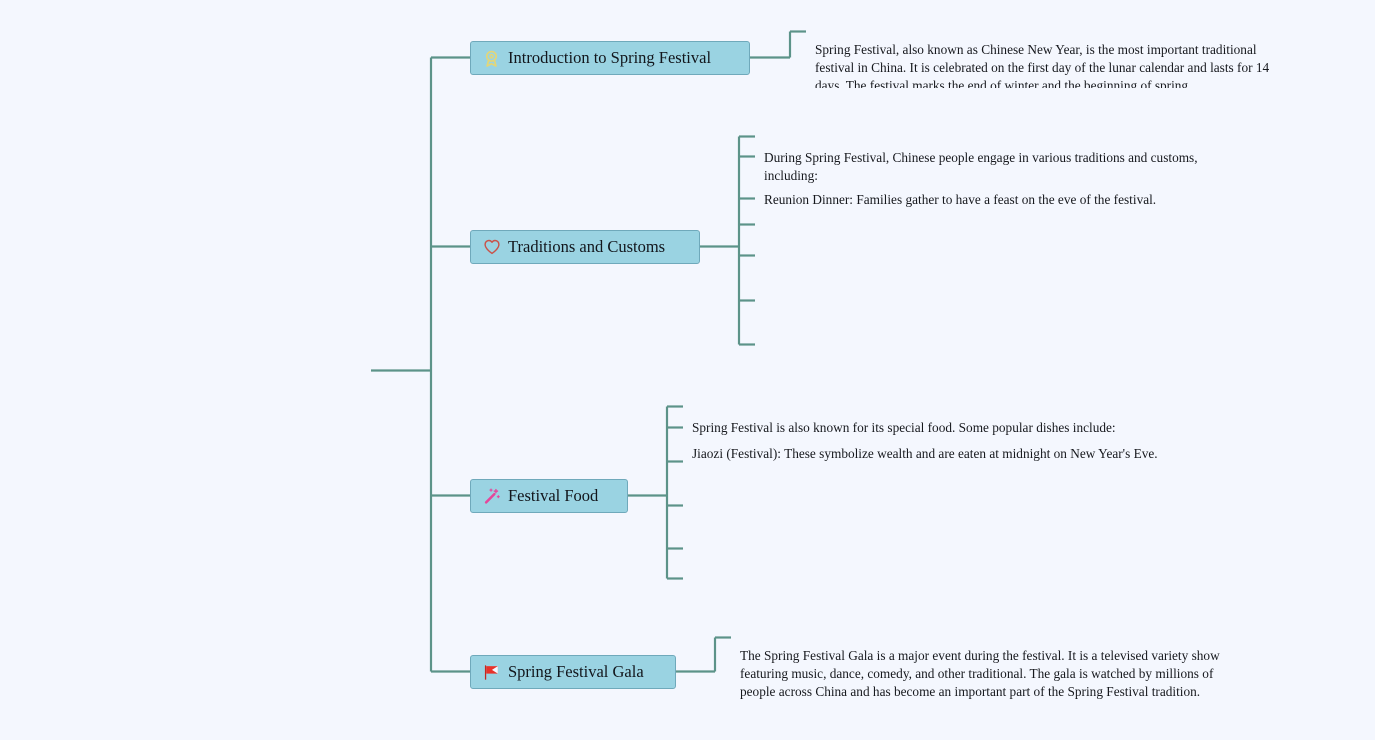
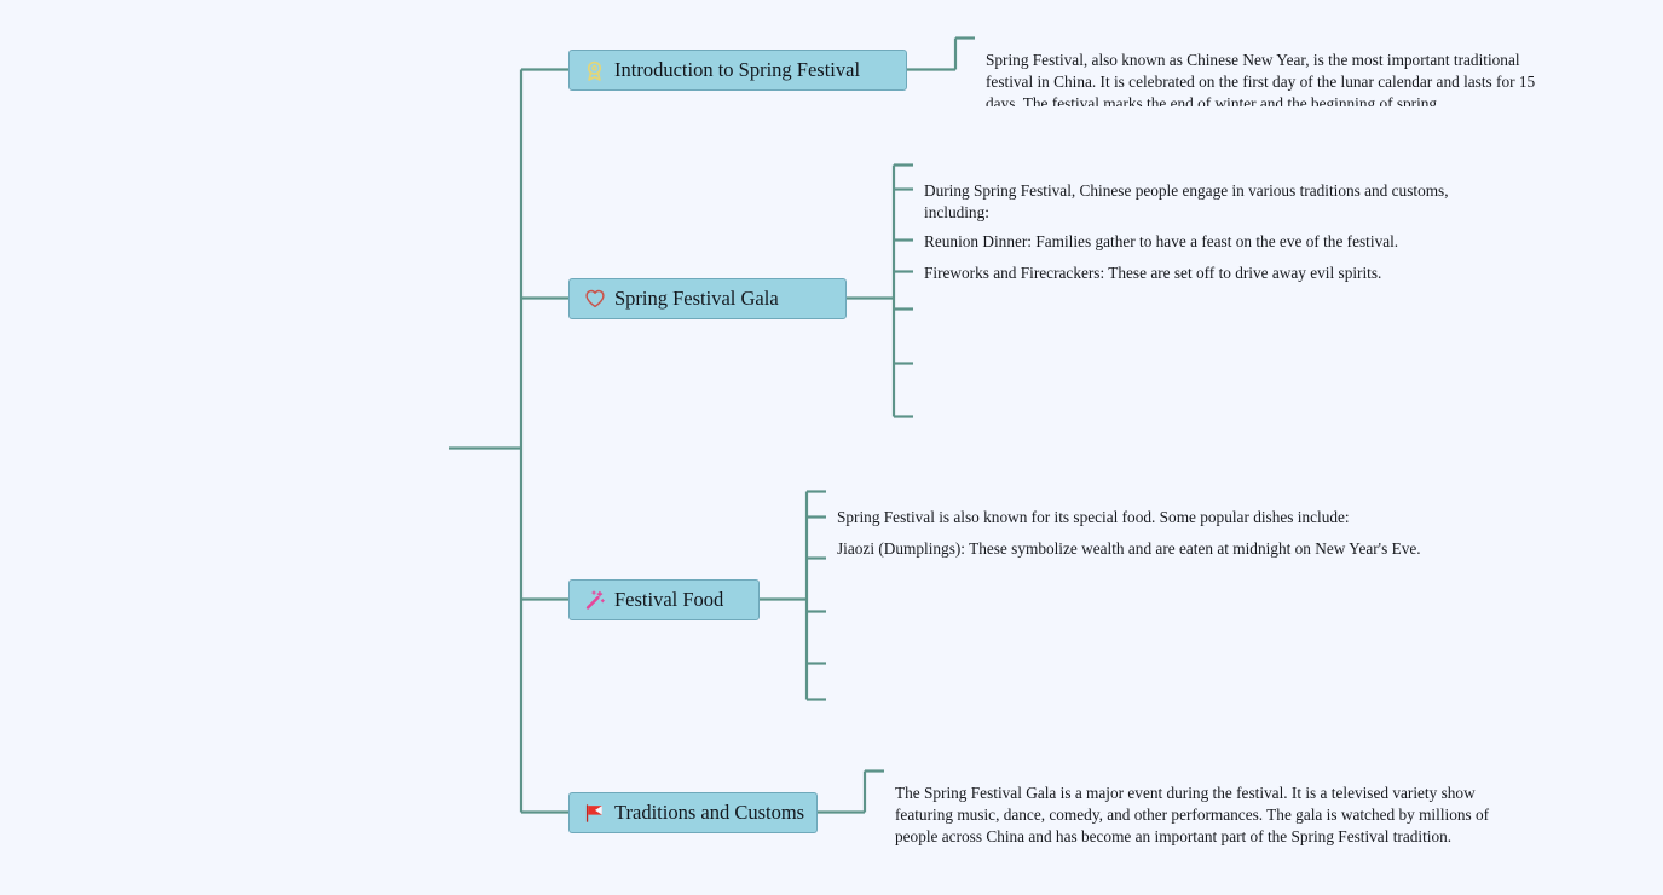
  Introduction to Spring Festival
- Spring Festival, also known as Chinese New Year, is the most important traditional festival in China. It is celebrated on the first day of the lunar calendar and lasts for 14 days. The festival marks the end of winter and the beginning of spring.
+ Spring Festival, also known as Chinese New Year, is the most important traditional festival in China. It is celebrated on the first day of the lunar calendar and lasts for 15 days. The festival marks the end of winter and the beginning of spring.
- Traditions and Customs
+ Spring Festival Gala
  During Spring Festival, Chinese people engage in various traditions and customs, including:
  Reunion Dinner: Families gather to have a feast on the eve of the festival.
+ Fireworks and Firecrackers: These are set off to drive away evil spirits.
  Festival Food
  Spring Festival is also known for its special food. Some popular dishes include:
- Jiaozi (Festival): These symbolize wealth and are eaten at midnight on New Year's Eve.
+ Jiaozi (Dumplings): These symbolize wealth and are eaten at midnight on New Year's Eve.
- Spring Festival Gala
+ Traditions and Customs
- The Spring Festival Gala is a major event during the festival. It is a televised variety show featuring music, dance, comedy, and other traditional. The gala is watched by millions of people across China and has become an important part of the Spring Festival tradition.
+ The Spring Festival Gala is a major event during the festival. It is a televised variety show featuring music, dance, comedy, and other performances. The gala is watched by millions of people across China and has become an important part of the Spring Festival tradition.
